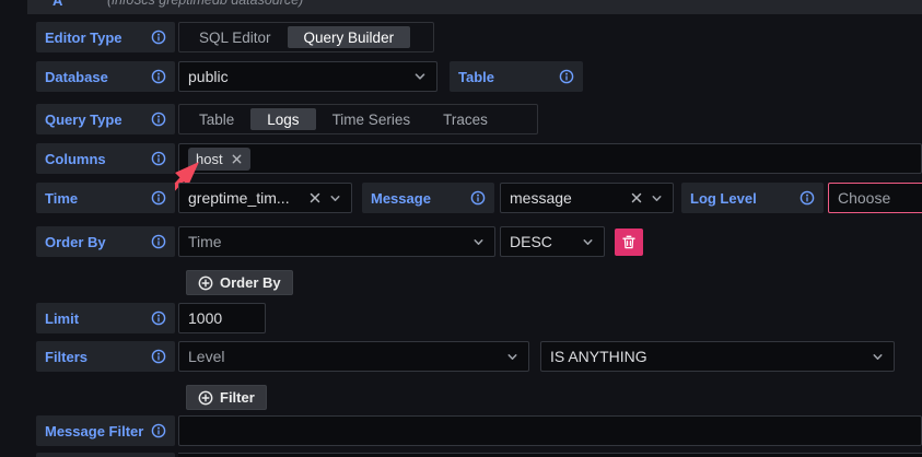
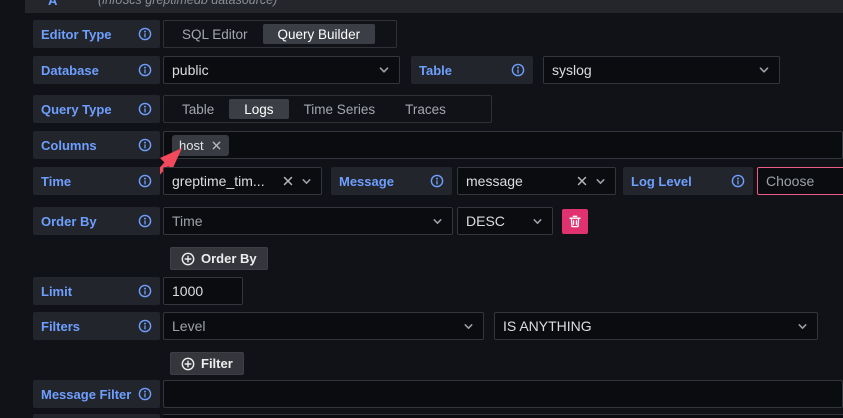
  A
  (info3cs greptimedb datasource)
  Editor Type
  SQL Editor
  Query Builder
  Database
  public
  Table
+ syslog
  Query Type
  Table
  Logs
  Time Series
  Traces
  Columns
  host
  Time
  greptime_tim...
  Message
  message
  Log Level
  Choose
  Order By
  Time
  DESC
  Order By
  Limit
  1000
  Filters
  Level
  IS ANYTHING
  Filter
  Message Filter
